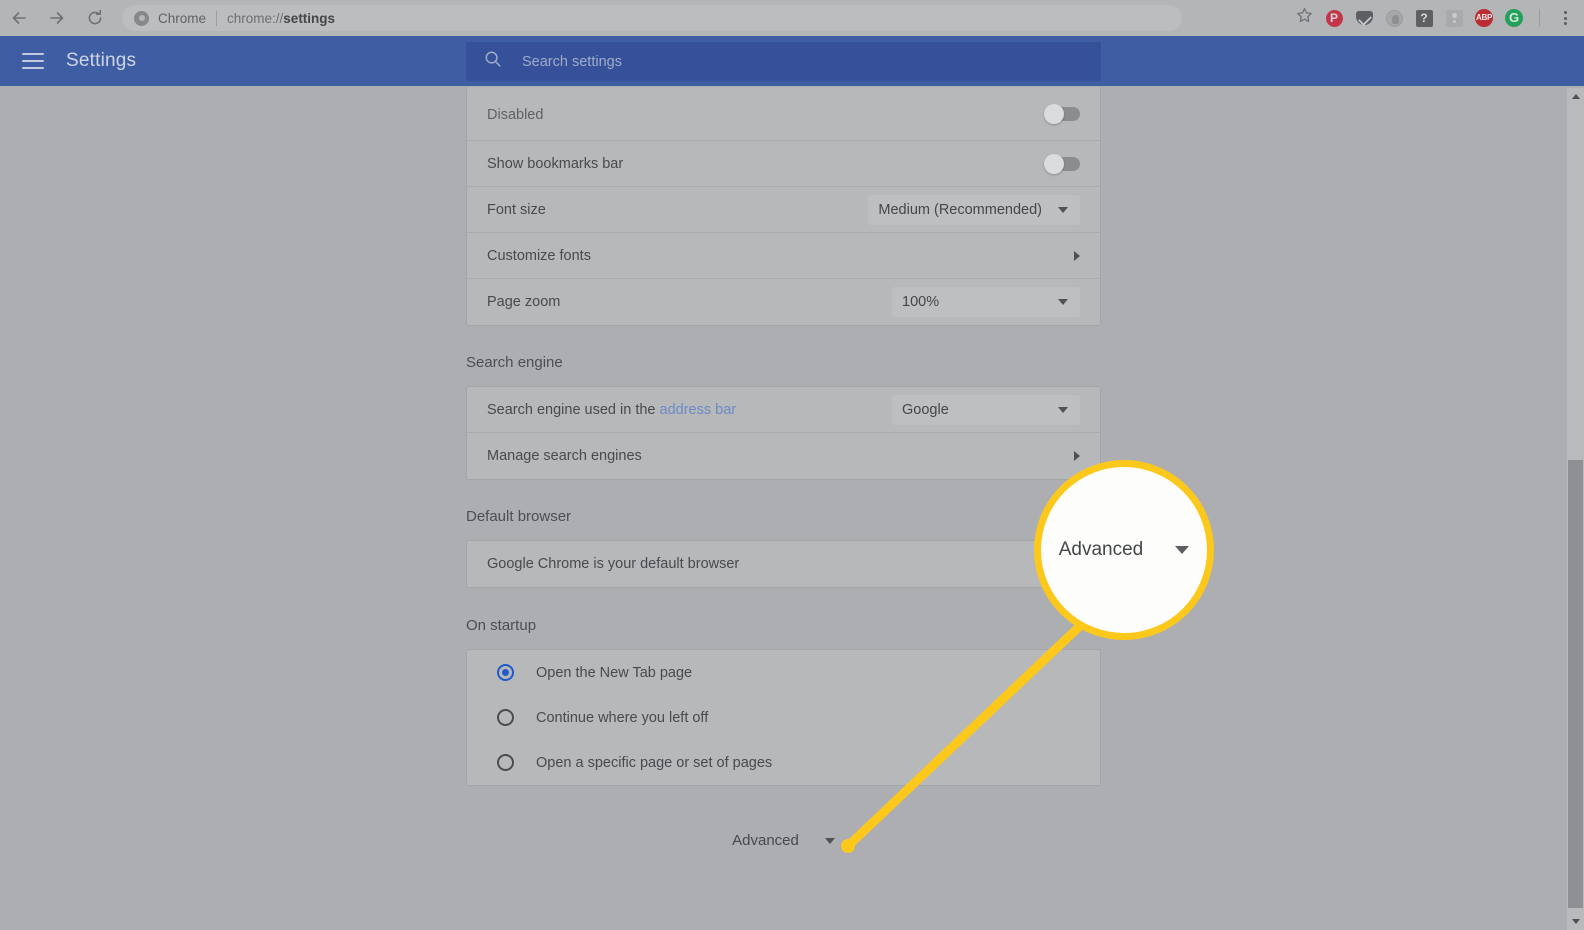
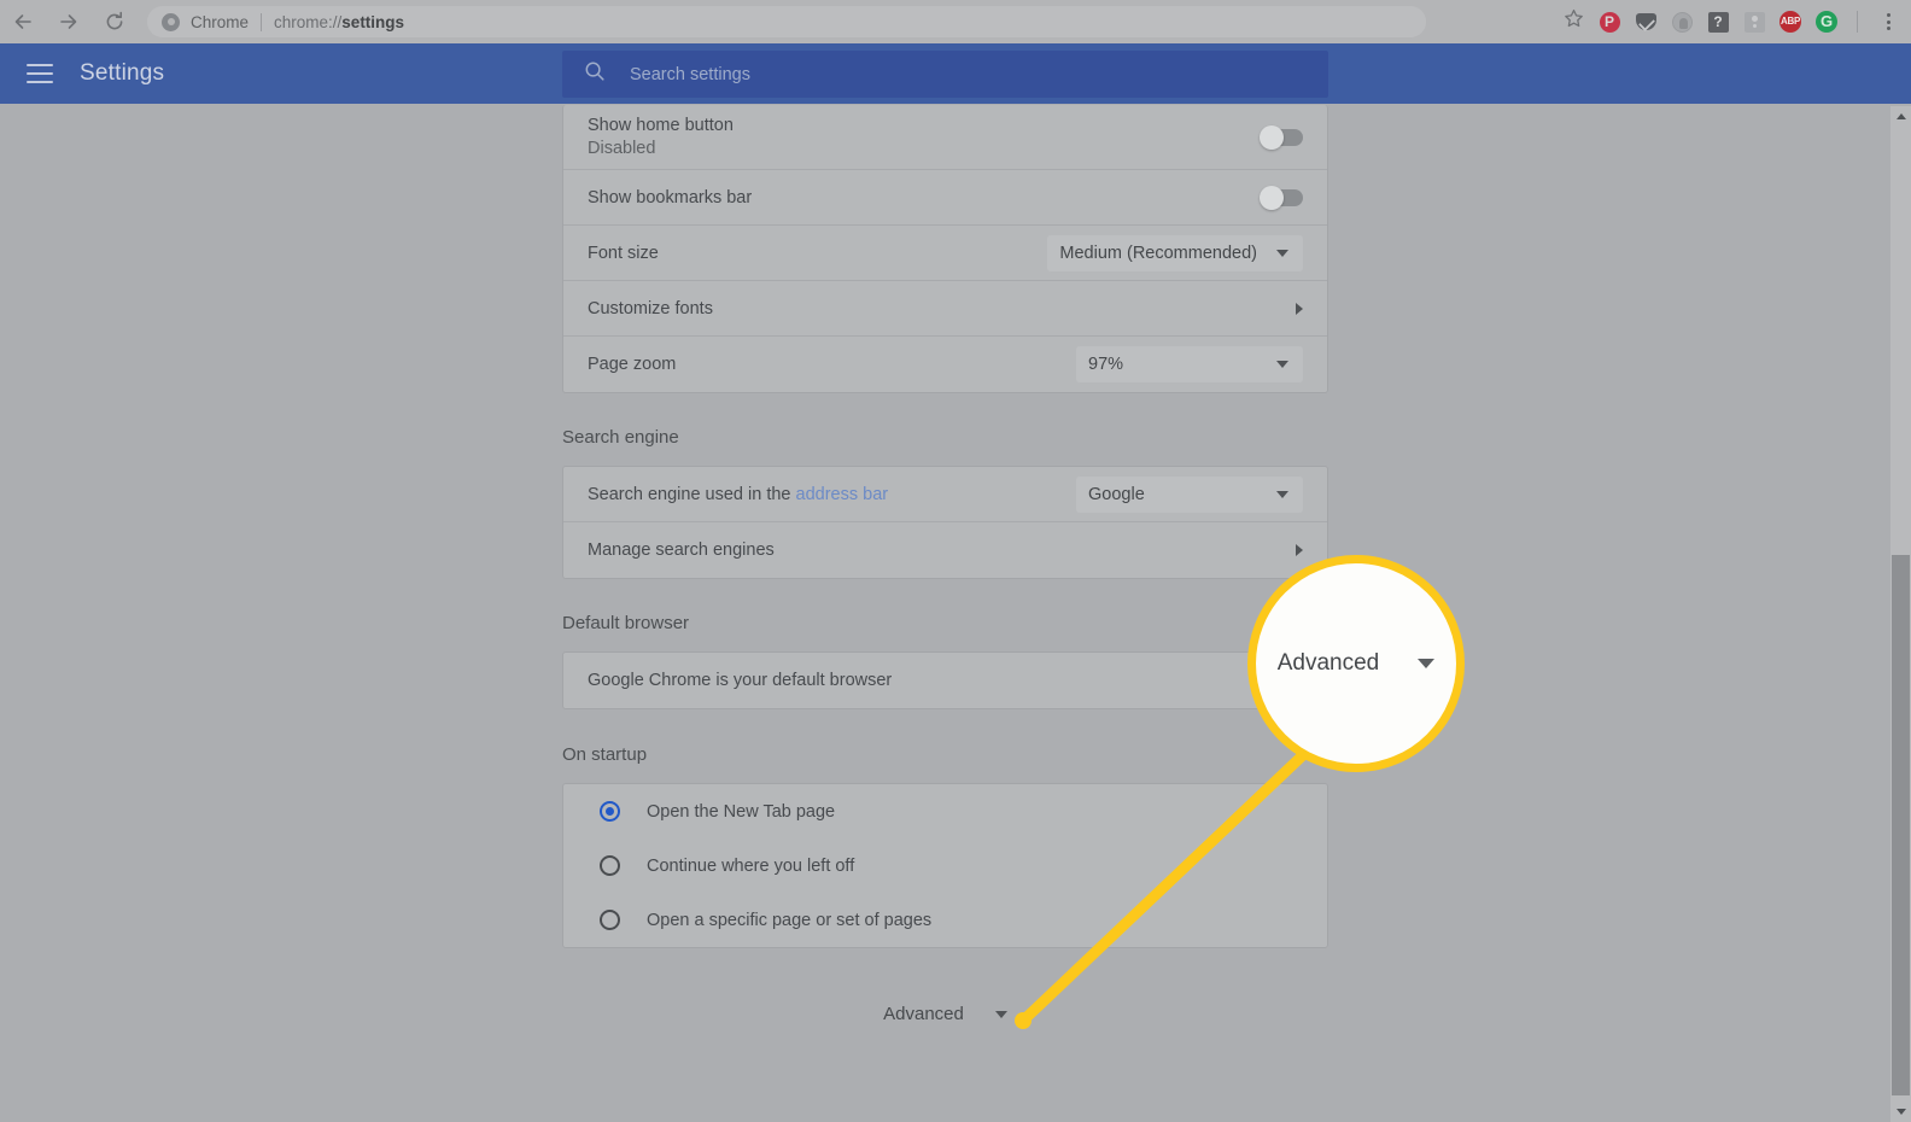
  Chrome
  chrome://settings
  P
  ?
  ABP
  G
  Settings
  Search settings
+ Show home button
  Disabled
  Show bookmarks bar
  Font size
  Medium (Recommended)
  Customize fonts
  Page zoom
- 100%
+ 97%
  Search engine
  Search engine used in the address bar
  Google
  Manage search engines
  Default browser
  Google Chrome is your default browser
  On startup
  Open the New Tab page
  Continue where you left off
  Open a specific page or set of pages
  Advanced
  Advanced
